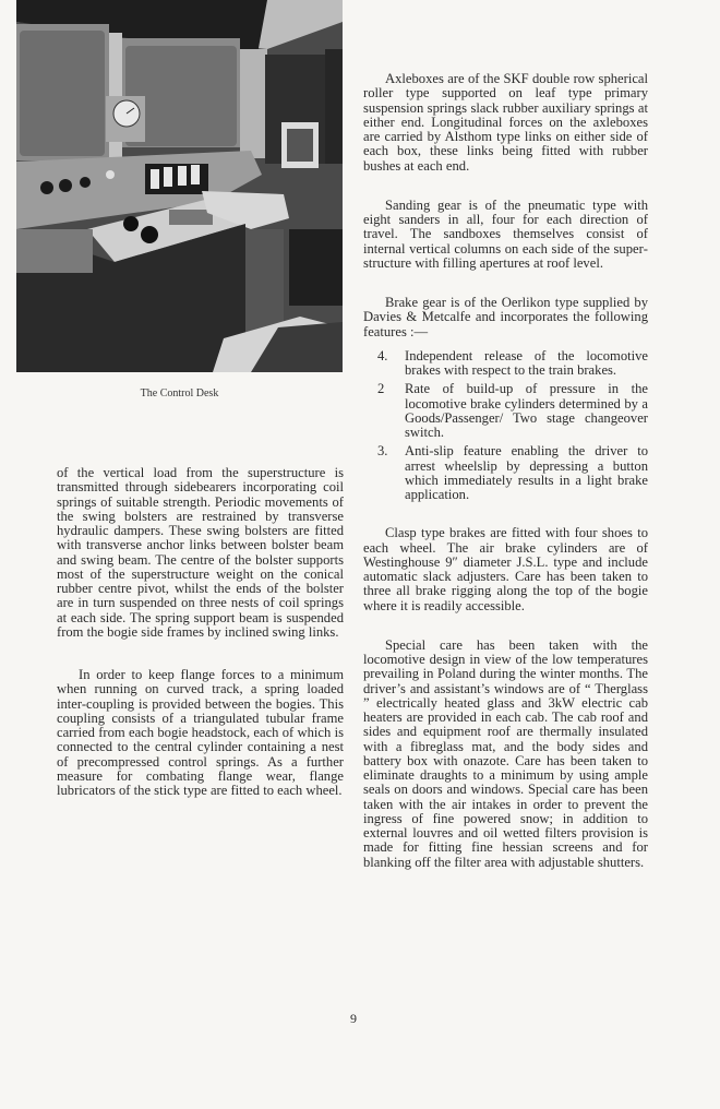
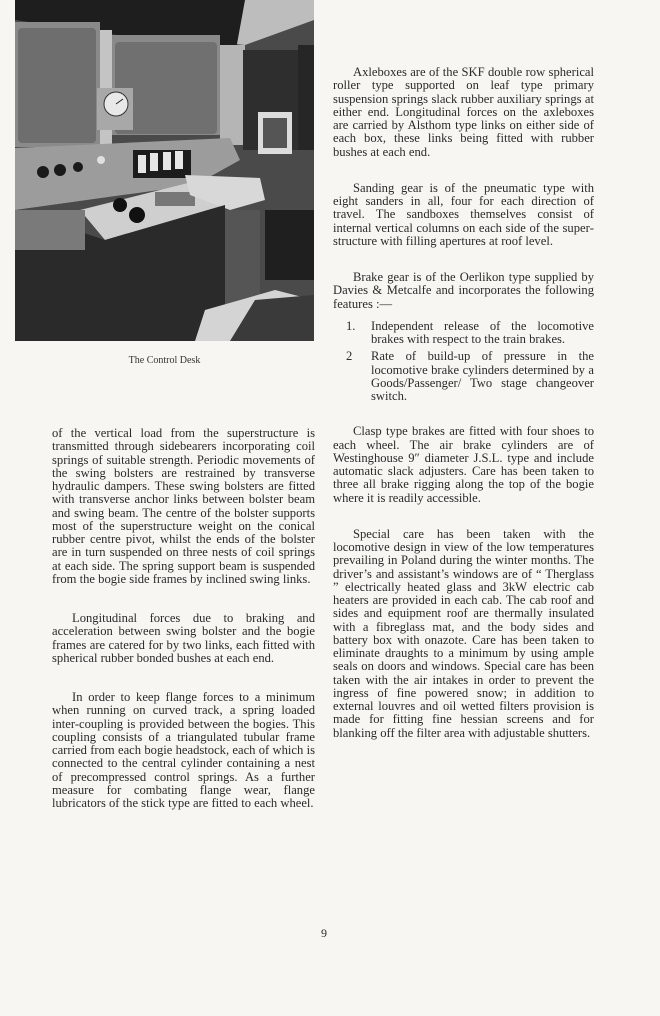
  The Control Desk
  of the vertical load from the super­structure is transmitted through side­bearers incorporating coil springs of suitable strength. Periodic movements of the swing bolsters are restrained by transverse hydraulic dampers. These swing bolsters are fitted with transverse anchor links between bolster beam and swing beam. The centre of the bolster supports most of the superstructure weight on the conical rubber centre pivot, whilst the ends of the bolster are in turn suspended on three nests of coil springs at each side. The spring support beam is suspended from the bogie side frames by inclined swing links.
+ Longitudinal forces due to braking and acceleration between swing bolster and the bogie frames are catered for by two links, each fitted with spherical rubber bonded bushes at each end.
  In order to keep flange forces to a minimum when running on curved track, a spring loaded inter-coupling is pro­vided between the bogies. This coupling consists of a triangulated tubular frame carried from each bogie headstock, each of which is connected to the central cylinder containing a nest of pre­compressed control springs. As a further measure for combating flange wear, flange lubricators of the stick type are fitted to each wheel.
  Axleboxes are of the SKF double row spherical roller type supported on leaf type primary suspension springs slack rubber auxiliary springs at either end. Longitudinal forces on the axleboxes are carried by Alsthom type links on either side of each box, these links being fitted with rubber bushes at each end.
  Sanding gear is of the pneumatic type with eight sanders in all, four for each direction of travel. The sandboxes themselves consist of internal vertical columns on each side of the super­structure with filling apertures at roof level.
  Brake gear is of the Oerlikon type supplied by Davies & Metcalfe and incorporates the following features :—
- 4.
+ 1.
  Independent release of the loco­motive brakes with respect to the train brakes.
  2
  Rate of build-up of pressure in the locomotive brake cylinders determined by a Goods/Passenger/ Two stage changeover switch.
- 3.
- Anti-slip feature enabling the driver to arrest wheelslip by de­pressing a button which immedi­ately results in a light brake application.
  Clasp type brakes are fitted with four shoes to each wheel. The air brake cylinders are of Westinghouse 9″ dia­meter J.S.L. type and include automatic slack adjusters. Care has been taken to three all brake rigging along the top of the bogie where it is readily accessible.
  Special care has been taken with the locomotive design in view of the low temperatures prevailing in Poland during the winter months. The driver’s and assistant’s windows are of “ Therglass ” electrically heated glass and 3kW electric cab heaters are provided in each cab. The cab roof and sides and equipment roof are thermally insulated with a fibre­glass mat, and the body sides and battery box with onazote. Care has been taken to eliminate draughts to a minimum by using ample seals on doors and windows. Special care has been taken with the air intakes in order to prevent the ingress of fine powered snow; in addition to external louvres and oil wetted filters provision is made for fitting fine hessian screens and for blanking off the filter area with adjustable shutters.
  9
